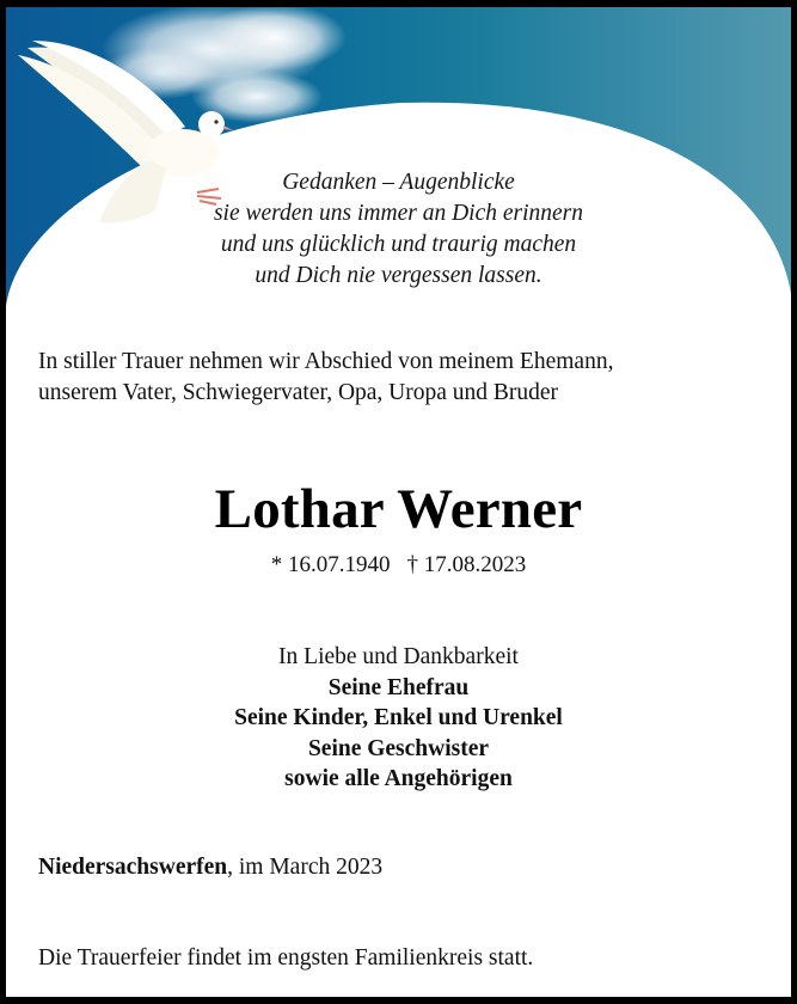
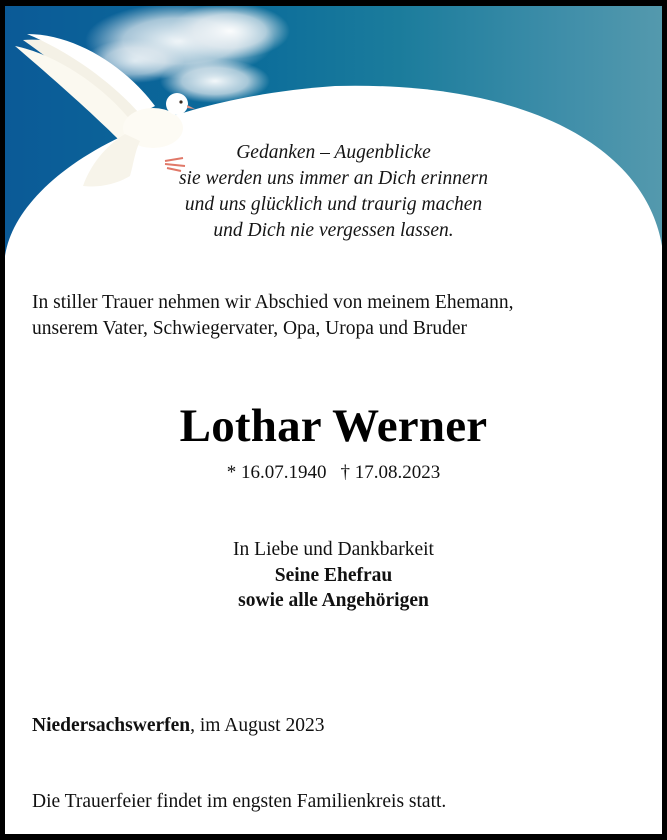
  Gedanken – Augenblicke
  sie werden uns immer an Dich erinnern
  und uns glücklich und traurig machen
  und Dich nie vergessen lassen.
  In stiller Trauer nehmen wir Abschied von meinem Ehemann,
  unserem Vater, Schwiegervater, Opa, Uropa und Bruder
  Lothar Werner
  * 16.07.1940 † 17.08.2023
  In Liebe und Dankbarkeit
  Seine Ehefrau
- Seine Kinder, Enkel und Urenkel
- Seine Geschwister
  sowie alle Angehörigen
- Niedersachswerfen, im March 2023
+ Niedersachswerfen, im August 2023
  Die Trauerfeier findet im engsten Familienkreis statt.
